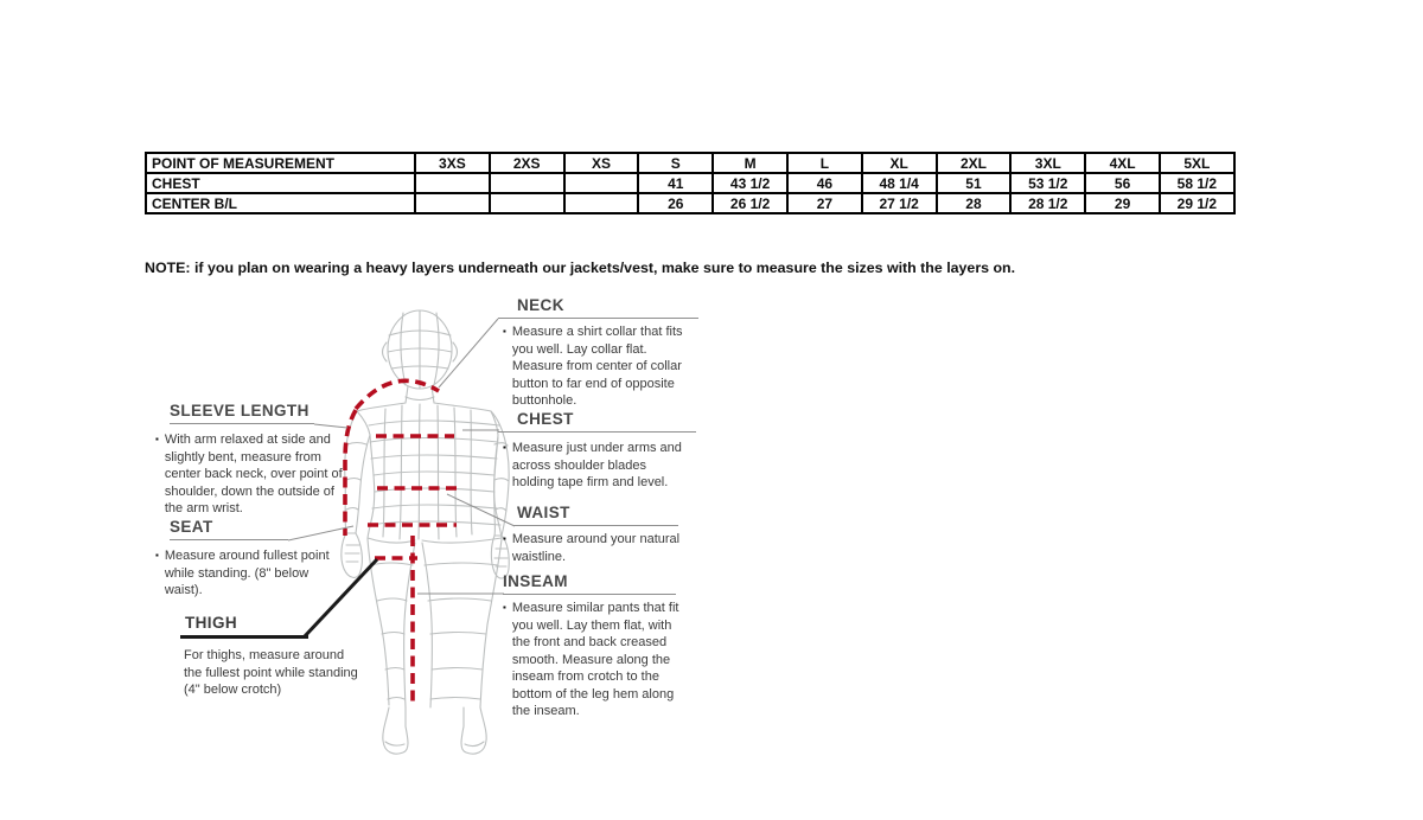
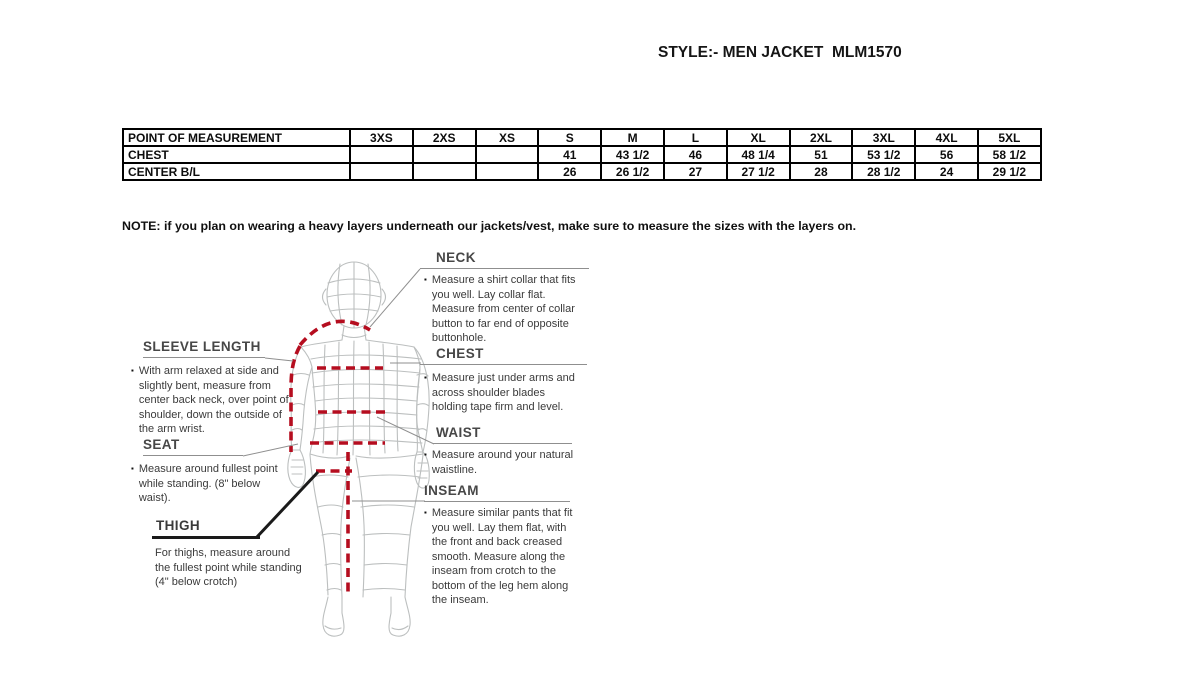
+ STYLE:- MEN JACKET MLM1570
  POINT OF MEASUREMENT	3XS	2XS	XS	S	M	L	XL	2XL	3XL	4XL	5XL
  CHEST				41	43 1/2	46	48 1/4	51	53 1/2	56	58 1/2
- CENTER B/L				26	26 1/2	27	27 1/2	28	28 1/2	29	29 1/2
+ CENTER B/L				26	26 1/2	27	27 1/2	28	28 1/2	24	29 1/2
  NOTE: if you plan on wearing a heavy layers underneath our jackets/vest, make sure to measure the sizes with the layers on.
  NECK
  ▪
  Measure a shirt collar that fits you well. Lay collar flat. Measure from center of collar button to far end of opposite buttonhole.
  CHEST
  ▪
  Measure just under arms and across shoulder blades holding tape firm and level.
  WAIST
  ▪
  Measure around your natural waistline.
  INSEAM
  ▪
  Measure similar pants that fit you well. Lay them flat, with the front and back creased smooth. Measure along the inseam from crotch to the bottom of the leg hem along the inseam.
  SLEEVE LENGTH
  ▪
  With arm relaxed at side and slightly bent, measure from center back neck, over point of shoulder, down the outside of the arm wrist.
  SEAT
  ▪
  Measure around fullest point while standing. (8" below waist).
  THIGH
  For thighs, measure around the fullest point while standing (4" below crotch)
